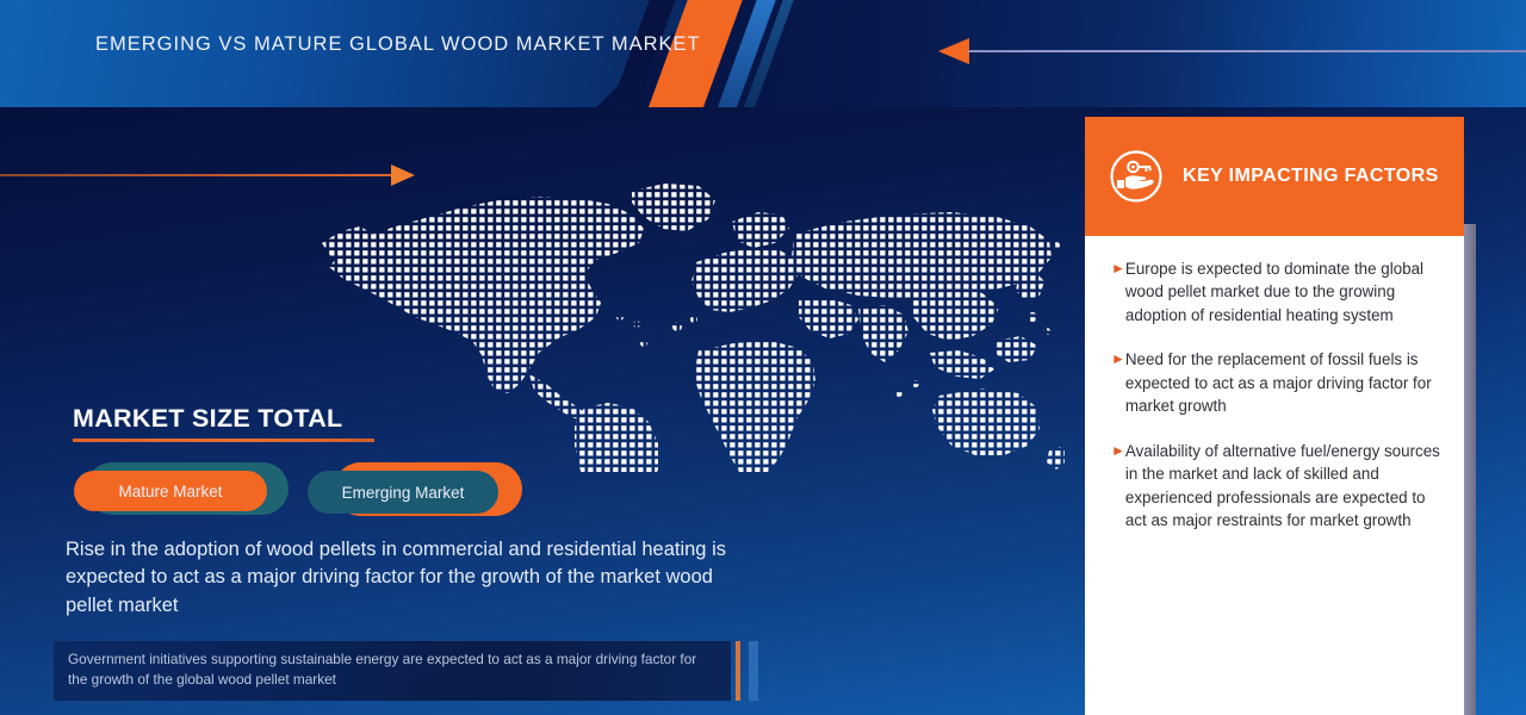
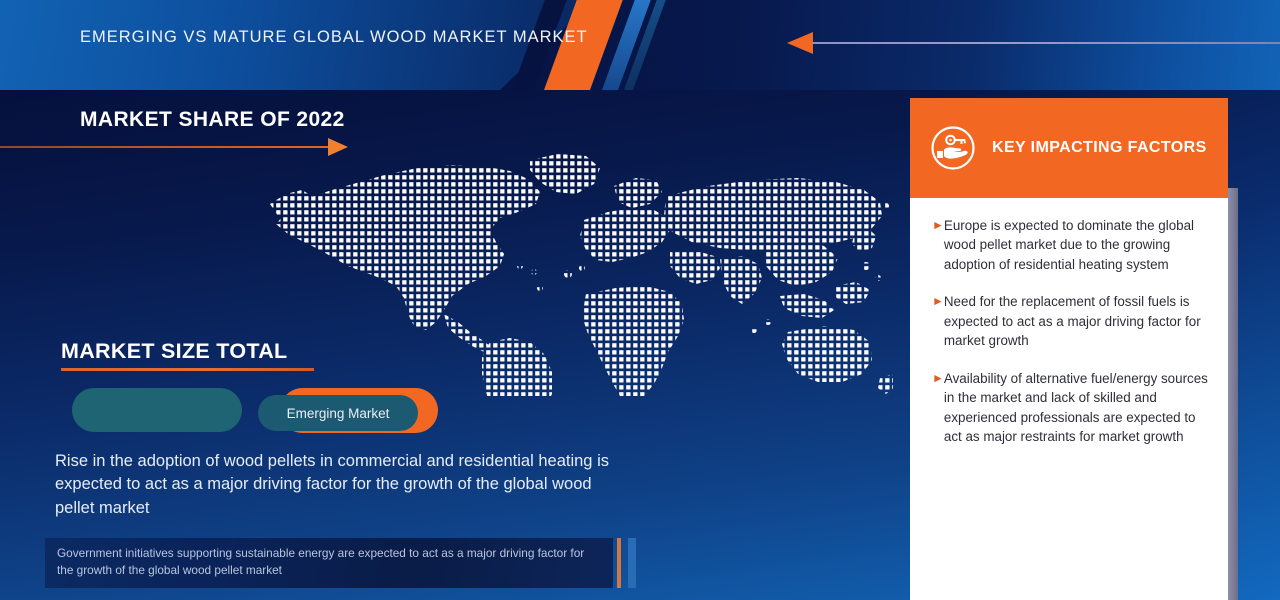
  EMERGING VS MATURE GLOBAL WOOD MARKET MARKET
+ MARKET SHARE OF 2022
  MARKET SIZE TOTAL
- Mature Market
  Emerging Market
- Rise in the adoption of wood pellets in commercial and residential heating is expected to act as a major driving factor for the growth of the market wood pellet market
+ Rise in the adoption of wood pellets in commercial and residential heating is expected to act as a major driving factor for the growth of the global wood pellet market
  Government initiatives supporting sustainable energy are expected to act as a major driving factor for the growth of the global wood pellet market
  KEY IMPACTING FACTORS
  ►
  Europe is expected to dominate the global wood pellet market due to the growing adoption of residential heating system
  ►
  Need for the replacement of fossil fuels is expected to act as a major driving factor for market growth
  ►
  Availability of alternative fuel/energy sources in the market and lack of skilled and experienced professionals are expected to act as major restraints for market growth
